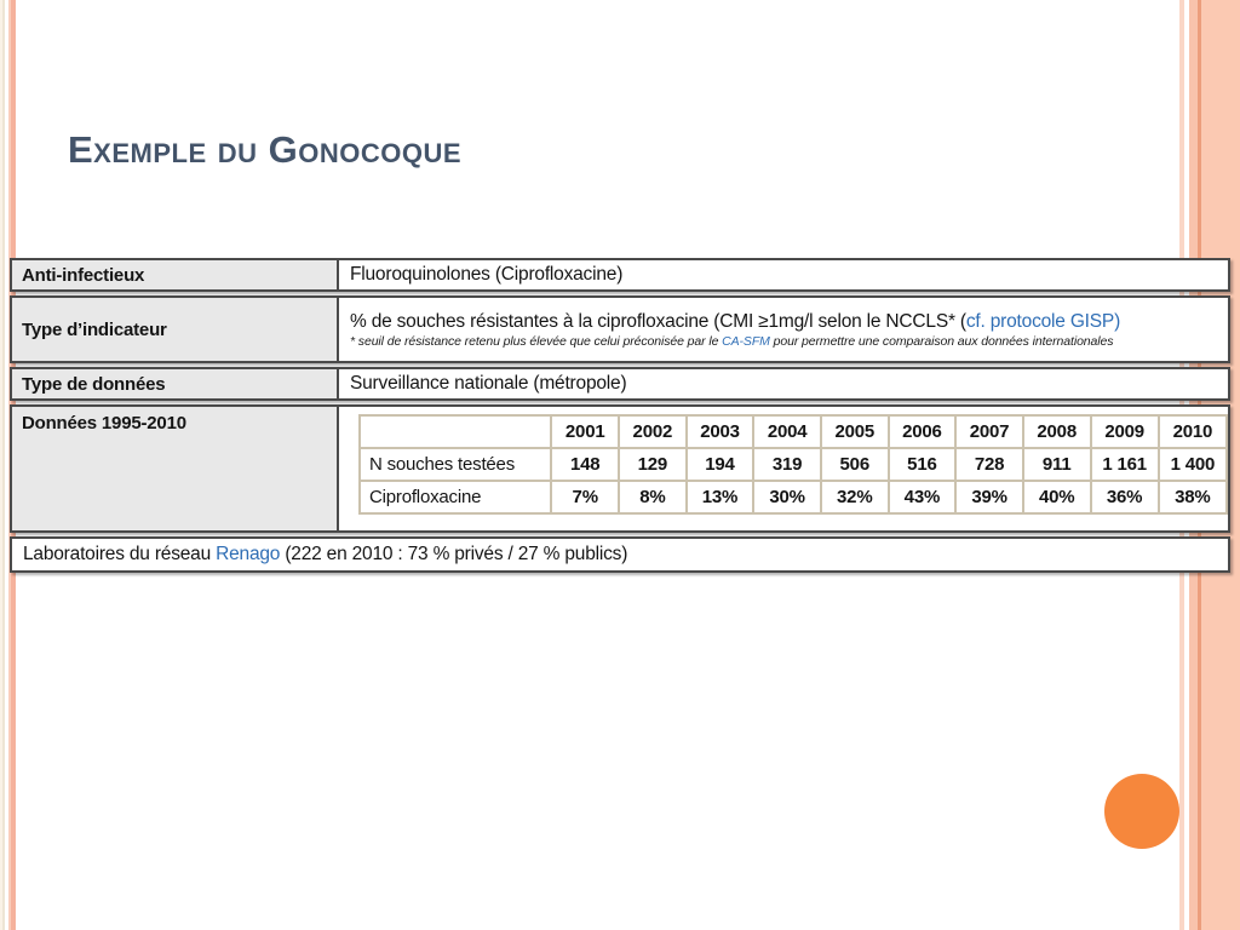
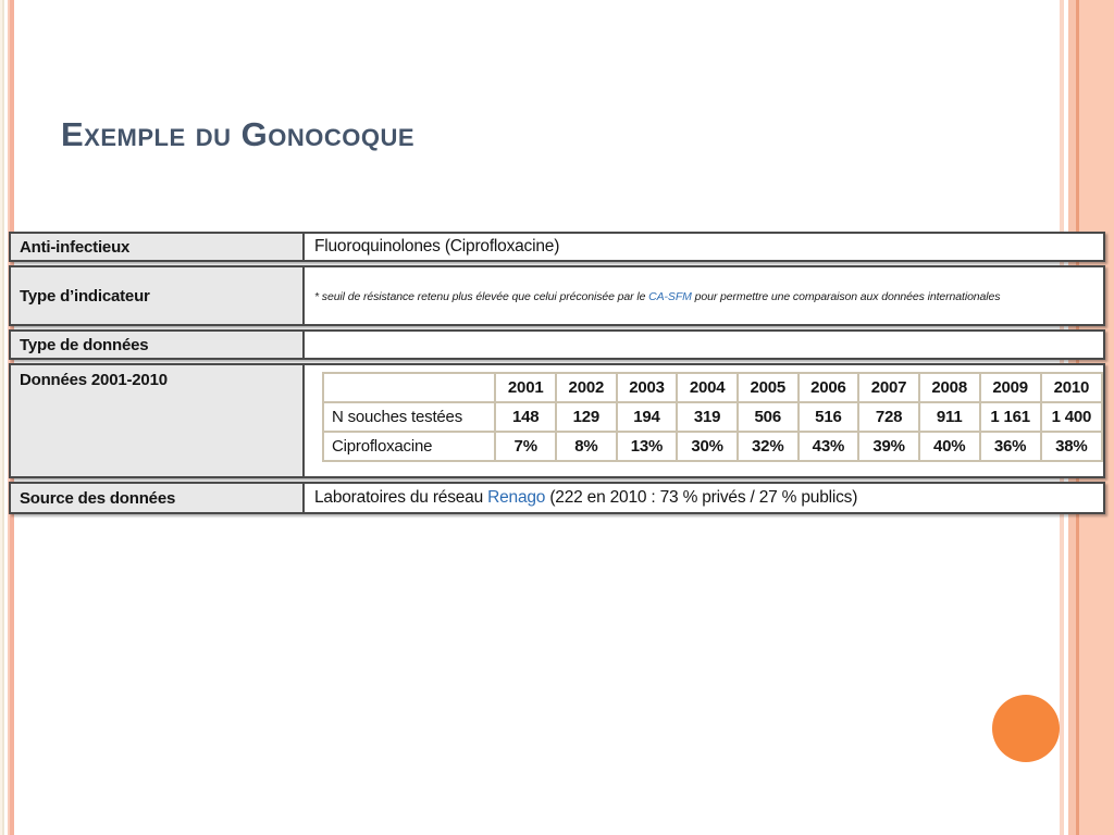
  Exemple du Gonocoque
  Anti-infectieux
  Fluoroquinolones (Ciprofloxacine)
  Type d’indicateur
- % de souches résistantes à la ciprofloxacine (CMI ≥1mg/l selon le NCCLS* (cf. protocole GISP)
  * seuil de résistance retenu plus élevée que celui préconisée par le CA-SFM pour permettre une comparaison aux données internationales
  Type de données
- Surveillance nationale (métropole)
- Données 1995-2010
+ Données 2001-2010
  	2001	2002	2003	2004	2005	2006	2007	2008	2009	2010
  N souches testées	148	129	194	319	506	516	728	911	1 161	1 400
  Ciprofloxacine	7%	8%	13%	30%	32%	43%	39%	40%	36%	38%
+ Source des données
  Laboratoires du réseau Renago (222 en 2010 : 73 % privés / 27 % publics)
